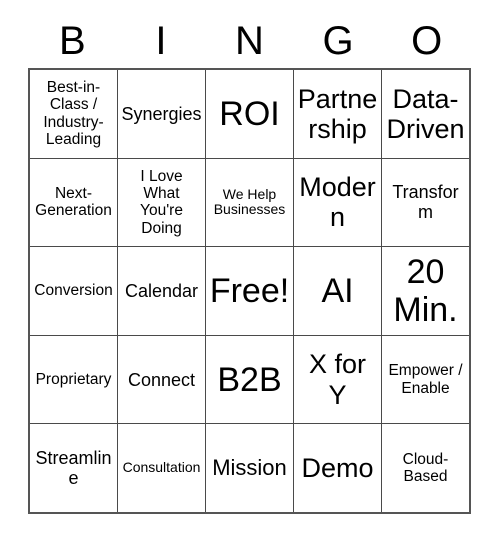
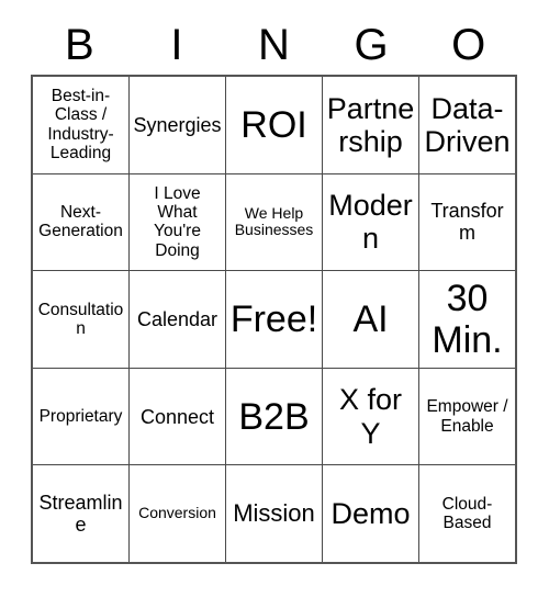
  B
  I
  N
  G
  O
  Best-in-Class / Industry-Leading
  Synergies
  ROI
  Partnership
  Data-Driven
  Next-Generation
  I Love What You're Doing
  We Help Businesses
  Modern
  Transform
- Conversion
+ Consultation
  Calendar
  Free!
  AI
- 20 Min.
+ 30 Min.
  Proprietary
  Connect
  B2B
  X for Y
  Empower / Enable
  Streamline
- Consultation
+ Conversion
  Mission
  Demo
  Cloud-Based
